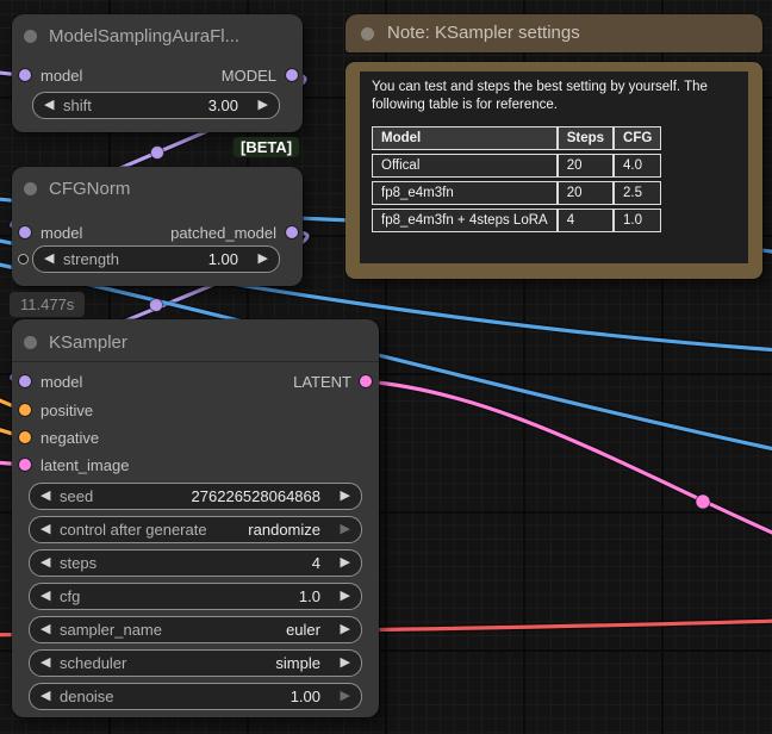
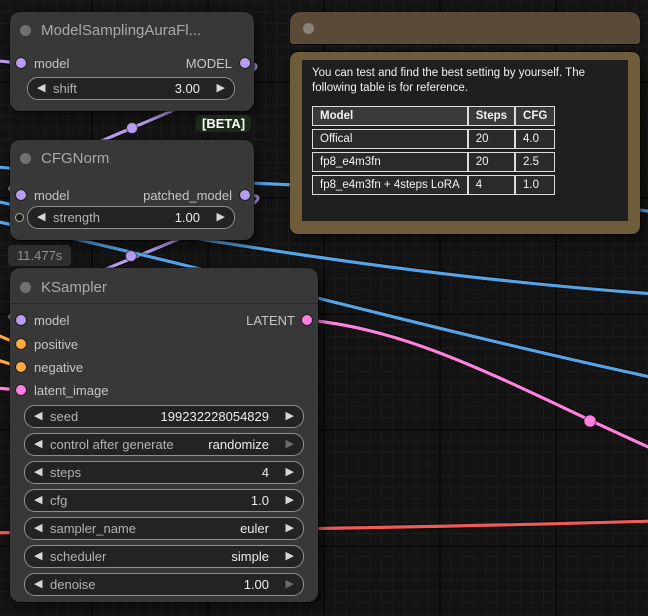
  ModelSamplingAuraFl...
  model
  MODEL
  ◀
  shift
  3.00
  ▶
  [BETA]
  CFGNorm
  model
  patched_model
  ◀
  strength
  1.00
  ▶
  11.477s
  KSampler
  model
  positive
  negative
  latent_image
  LATENT
  ◀
  seed
- 276226528064868
+ 199232228054829
  ▶
  ◀
  control after generate
  randomize
  ▶
  ◀
  steps
  4
  ▶
  ◀
  cfg
  1.0
  ▶
  ◀
  sampler_name
  euler
  ▶
  ◀
  scheduler
  simple
  ▶
  ◀
  denoise
  1.00
  ▶
- Note: KSampler settings
- You can test and steps the best setting by yourself. The following table is for reference.
+ You can test and find the best setting by yourself. The following table is for reference.
  Model	Steps	CFG
  Offical	20	4.0
  fp8_e4m3fn	20	2.5
  fp8_e4m3fn + 4steps LoRA	4	1.0
